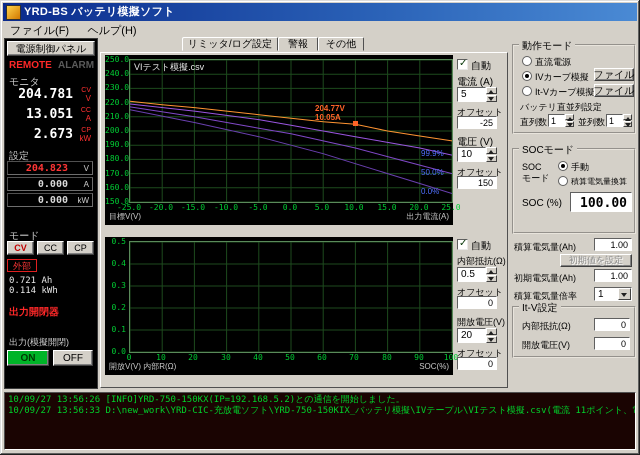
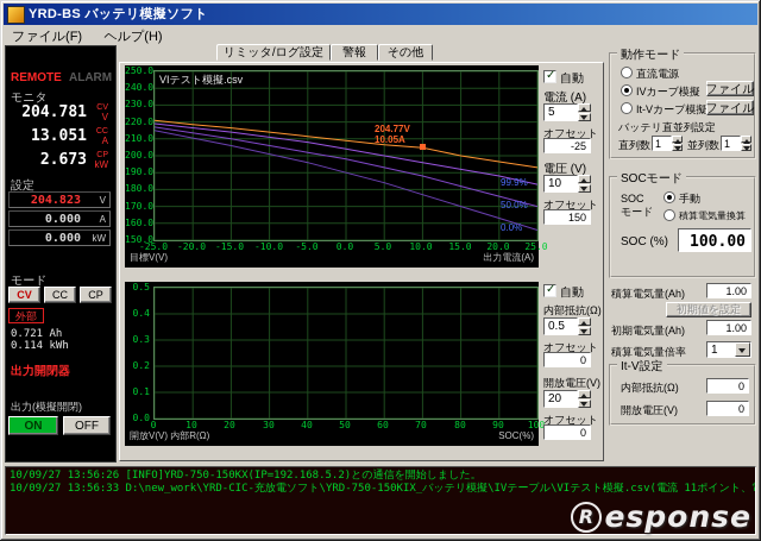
  YRD-BS バッテリ模擬ソフト
  ファイル(F) ヘルプ(H)
- 電源制御パネル
  REMOTE
  ALARM
  モニタ
  204.781
  V
  13.051
  A
  2.673
  kW
  設定
  204.823
  V
  0.000
  A
  0.000
  kW
  モード
  CV
  CC
  CP
  外部
  0.721 Ah
  0.114 kWh
  出力開閉器
  出力(模擬開閉)
  ON
  OFF
  リミッタ/ログ設定
  警報
  その他
  目標V(V)
  出力電流(A)
  VIテスト模擬.csv
  250.0
  240.0
  230.0
  220.0
  210.0
  200.0
  190.0
  180.0
  170.0
  160.0
  150.0
  -25.0
  -20.0
  -15.0
  -10.0
  -5.0
  0.0
  5.0
  10.0
  15.0
  20.0
  25.0
  99.9%
  50.0%
  0.0%
  204.77V
  10.05A
  自動
  電流 (A)
  5
  オフセット
  -25
  電圧 (V)
  10
  オフセット
  150
  開放V(V) 内部R(Ω)
  SOC(%)
  0.5
  0.4
  0.3
  0.2
  0.1
  0.0
  0
  10
  20
  30
  40
  50
  60
  70
  80
  90
  100
  自動
  内部抵抗(Ω)
  0.5
  オフセット
  0
  開放電圧(V)
  20
  オフセット
  0
  動作モード
  直流電源
  IVカーブ模擬
  ファイル
  It-Vカーブ模擬
  ファイル
  バッテリ直並列設定
  直列数
  1
  並列数
  1
  SOCモード
  SOC
  モード
  手動
  積算電気量換算
  SOC (%)
  100.00
  積算電気量(Ah)
  1.00
  初期値を設定
  初期電気量(Ah)
  1.00
  積算電気量倍率
  1
  It-V設定
  内部抵抗(Ω)
  0
  開放電圧(V)
  0
  10/09/27 13:56:26 [INFO]YRD-750-150KX(IP=192.168.5.2)との通信を開始しました。
  10/09/27 13:56:33 D:\new_work\YRD-CIC-充放電ソフト\YRD-750-150KIX_バッテリ模擬\IVテーブル\VIテスト模擬.csv(電流 11ポイント、
+ R esponse
